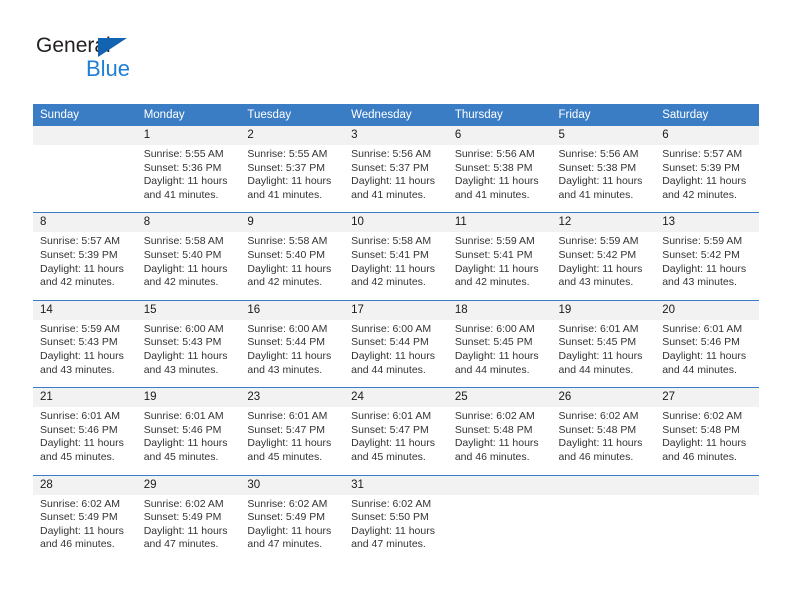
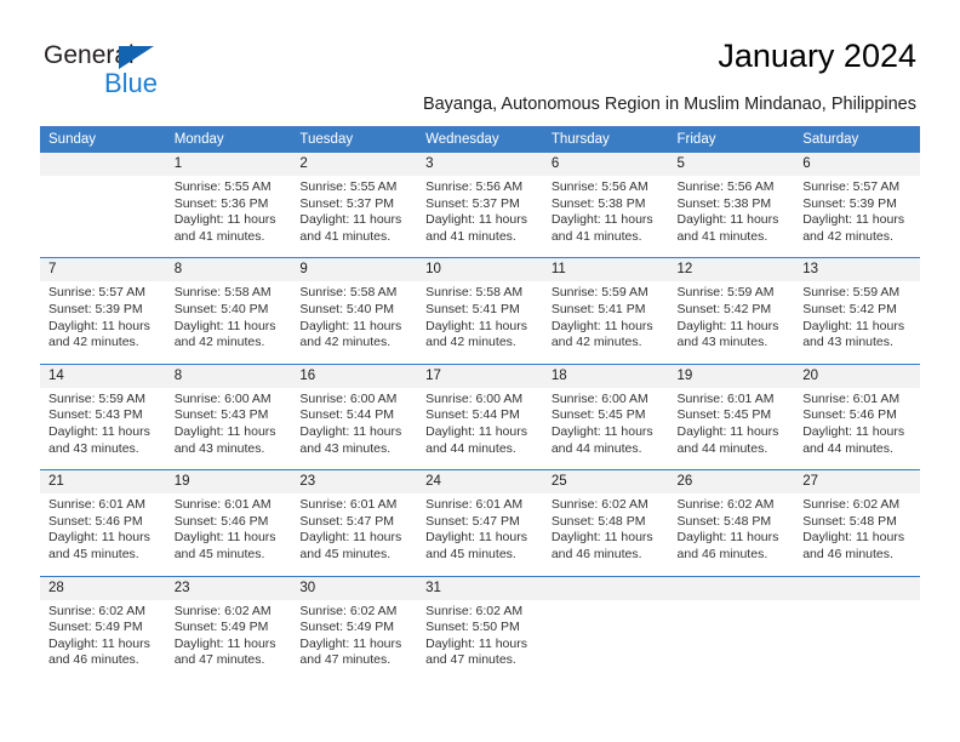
  General
  Blue
+ January 2024
+ Bayanga, Autonomous Region in Muslim Mindanao, Philippines
  Sunday	Monday	Tuesday	Wednesday	Thursday	Friday	Saturday
  	1 Sunrise: 5:55 AM Sunset: 5:36 PM Daylight: 11 hours and 41 minutes.	2 Sunrise: 5:55 AM Sunset: 5:37 PM Daylight: 11 hours and 41 minutes.	3 Sunrise: 5:56 AM Sunset: 5:37 PM Daylight: 11 hours and 41 minutes.	6 Sunrise: 5:56 AM Sunset: 5:38 PM Daylight: 11 hours and 41 minutes.	5 Sunrise: 5:56 AM Sunset: 5:38 PM Daylight: 11 hours and 41 minutes.	6 Sunrise: 5:57 AM Sunset: 5:39 PM Daylight: 11 hours and 42 minutes.
- 8 Sunrise: 5:57 AM Sunset: 5:39 PM Daylight: 11 hours and 42 minutes.	8 Sunrise: 5:58 AM Sunset: 5:40 PM Daylight: 11 hours and 42 minutes.	9 Sunrise: 5:58 AM Sunset: 5:40 PM Daylight: 11 hours and 42 minutes.	10 Sunrise: 5:58 AM Sunset: 5:41 PM Daylight: 11 hours and 42 minutes.	11 Sunrise: 5:59 AM Sunset: 5:41 PM Daylight: 11 hours and 42 minutes.	12 Sunrise: 5:59 AM Sunset: 5:42 PM Daylight: 11 hours and 43 minutes.	13 Sunrise: 5:59 AM Sunset: 5:42 PM Daylight: 11 hours and 43 minutes.
+ 7 Sunrise: 5:57 AM Sunset: 5:39 PM Daylight: 11 hours and 42 minutes.	8 Sunrise: 5:58 AM Sunset: 5:40 PM Daylight: 11 hours and 42 minutes.	9 Sunrise: 5:58 AM Sunset: 5:40 PM Daylight: 11 hours and 42 minutes.	10 Sunrise: 5:58 AM Sunset: 5:41 PM Daylight: 11 hours and 42 minutes.	11 Sunrise: 5:59 AM Sunset: 5:41 PM Daylight: 11 hours and 42 minutes.	12 Sunrise: 5:59 AM Sunset: 5:42 PM Daylight: 11 hours and 43 minutes.	13 Sunrise: 5:59 AM Sunset: 5:42 PM Daylight: 11 hours and 43 minutes.
- 14 Sunrise: 5:59 AM Sunset: 5:43 PM Daylight: 11 hours and 43 minutes.	15 Sunrise: 6:00 AM Sunset: 5:43 PM Daylight: 11 hours and 43 minutes.	16 Sunrise: 6:00 AM Sunset: 5:44 PM Daylight: 11 hours and 43 minutes.	17 Sunrise: 6:00 AM Sunset: 5:44 PM Daylight: 11 hours and 44 minutes.	18 Sunrise: 6:00 AM Sunset: 5:45 PM Daylight: 11 hours and 44 minutes.	19 Sunrise: 6:01 AM Sunset: 5:45 PM Daylight: 11 hours and 44 minutes.	20 Sunrise: 6:01 AM Sunset: 5:46 PM Daylight: 11 hours and 44 minutes.
+ 14 Sunrise: 5:59 AM Sunset: 5:43 PM Daylight: 11 hours and 43 minutes.	8 Sunrise: 6:00 AM Sunset: 5:43 PM Daylight: 11 hours and 43 minutes.	16 Sunrise: 6:00 AM Sunset: 5:44 PM Daylight: 11 hours and 43 minutes.	17 Sunrise: 6:00 AM Sunset: 5:44 PM Daylight: 11 hours and 44 minutes.	18 Sunrise: 6:00 AM Sunset: 5:45 PM Daylight: 11 hours and 44 minutes.	19 Sunrise: 6:01 AM Sunset: 5:45 PM Daylight: 11 hours and 44 minutes.	20 Sunrise: 6:01 AM Sunset: 5:46 PM Daylight: 11 hours and 44 minutes.
  21 Sunrise: 6:01 AM Sunset: 5:46 PM Daylight: 11 hours and 45 minutes.	19 Sunrise: 6:01 AM Sunset: 5:46 PM Daylight: 11 hours and 45 minutes.	23 Sunrise: 6:01 AM Sunset: 5:47 PM Daylight: 11 hours and 45 minutes.	24 Sunrise: 6:01 AM Sunset: 5:47 PM Daylight: 11 hours and 45 minutes.	25 Sunrise: 6:02 AM Sunset: 5:48 PM Daylight: 11 hours and 46 minutes.	26 Sunrise: 6:02 AM Sunset: 5:48 PM Daylight: 11 hours and 46 minutes.	27 Sunrise: 6:02 AM Sunset: 5:48 PM Daylight: 11 hours and 46 minutes.
- 28 Sunrise: 6:02 AM Sunset: 5:49 PM Daylight: 11 hours and 46 minutes.	29 Sunrise: 6:02 AM Sunset: 5:49 PM Daylight: 11 hours and 47 minutes.	30 Sunrise: 6:02 AM Sunset: 5:49 PM Daylight: 11 hours and 47 minutes.	31 Sunrise: 6:02 AM Sunset: 5:50 PM Daylight: 11 hours and 47 minutes.
+ 28 Sunrise: 6:02 AM Sunset: 5:49 PM Daylight: 11 hours and 46 minutes.	23 Sunrise: 6:02 AM Sunset: 5:49 PM Daylight: 11 hours and 47 minutes.	30 Sunrise: 6:02 AM Sunset: 5:49 PM Daylight: 11 hours and 47 minutes.	31 Sunrise: 6:02 AM Sunset: 5:50 PM Daylight: 11 hours and 47 minutes.
